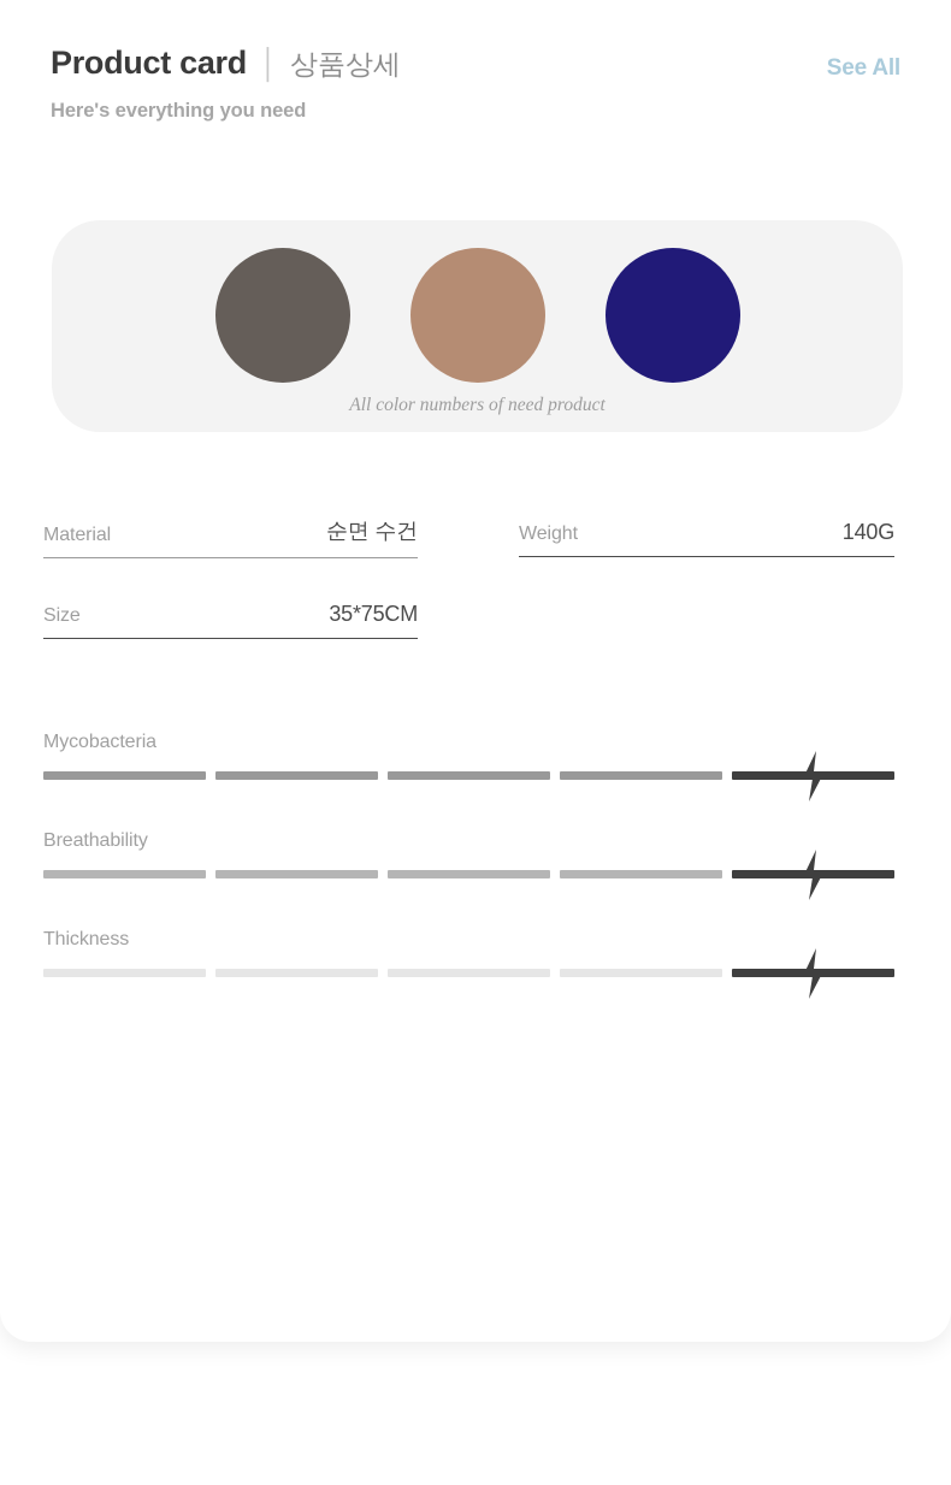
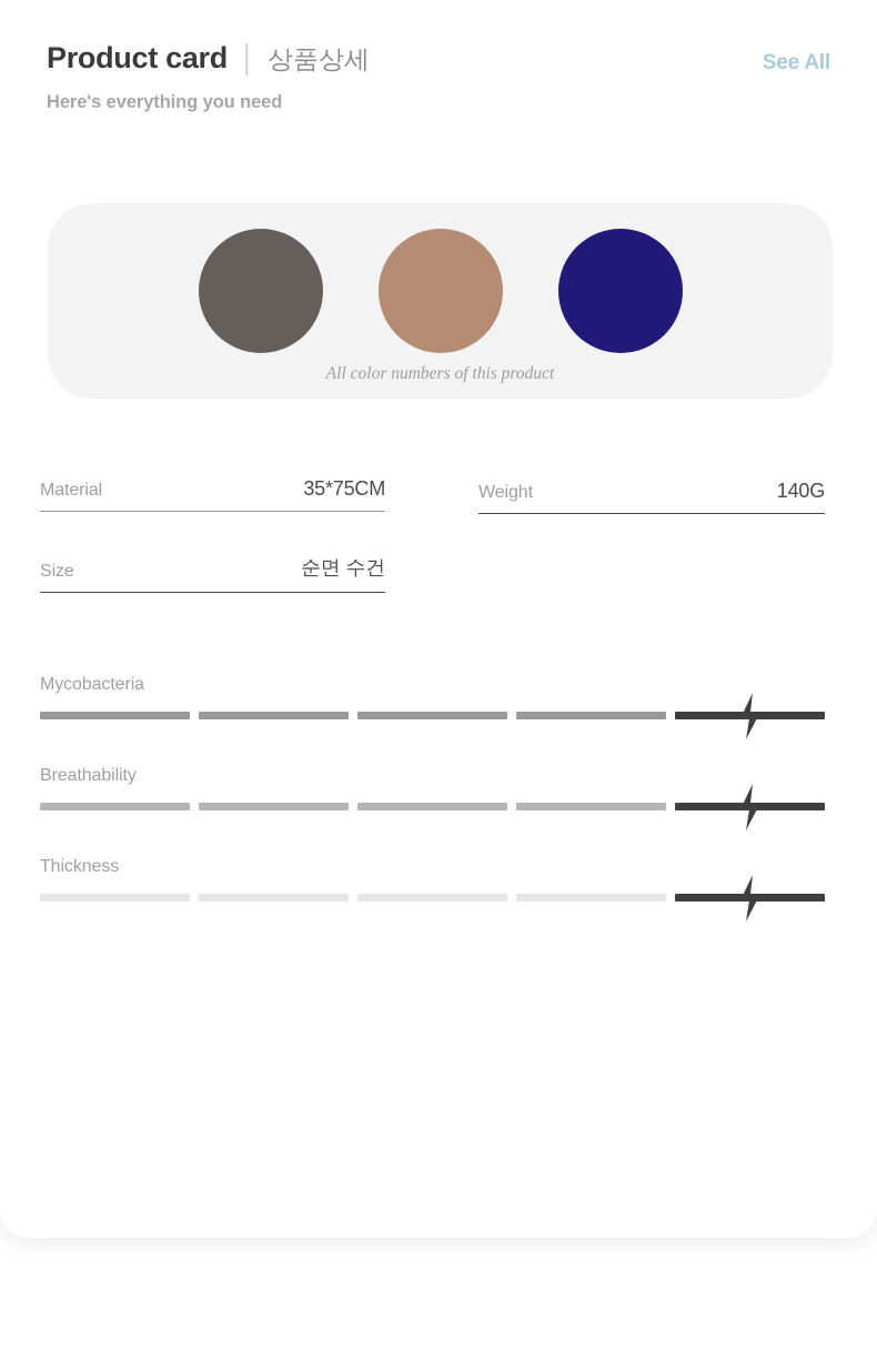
  Product card
  │
  상품상세
  Here's everything you need
  See All
- All color numbers of need product
+ All color numbers of this product
  Material
- 순면 수건
+ 35*75CM
  Weight
  140G
  Size
- 35*75CM
+ 순면 수건
  Mycobacteria
  Breathability
  Thickness
